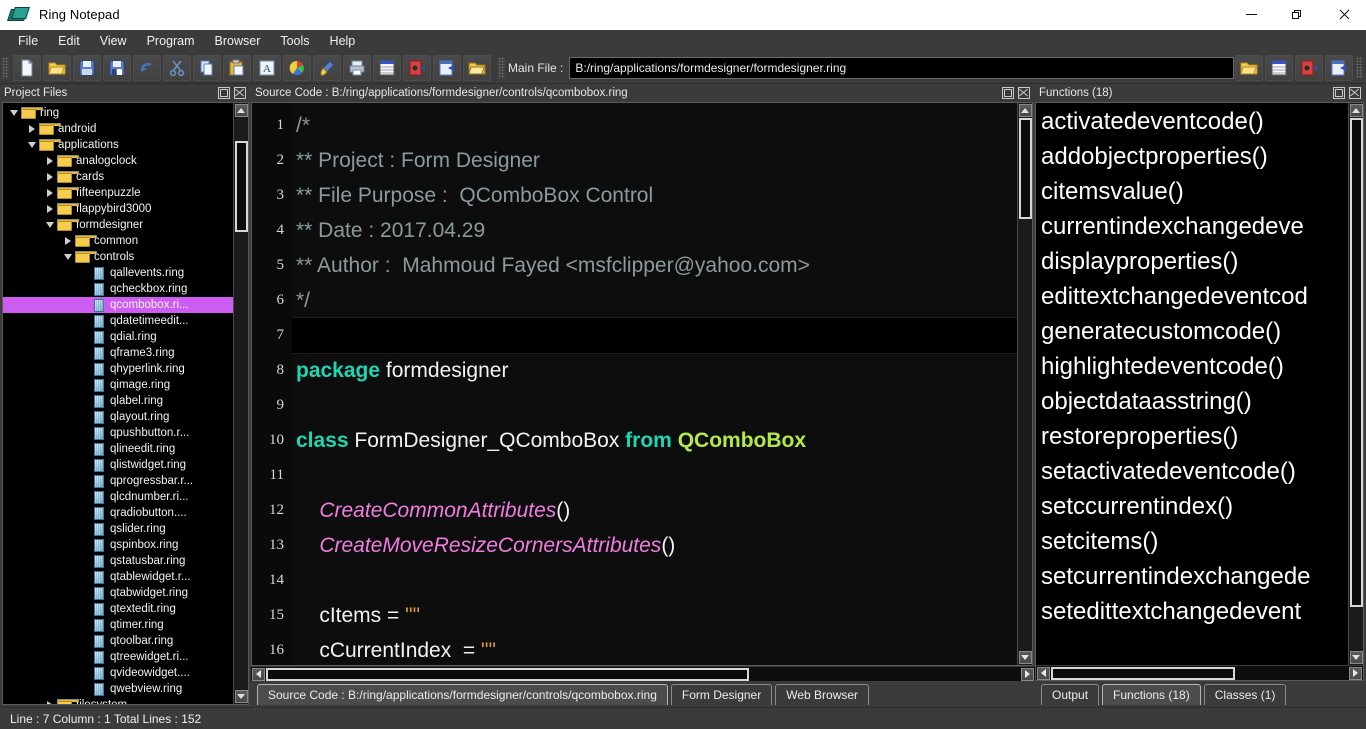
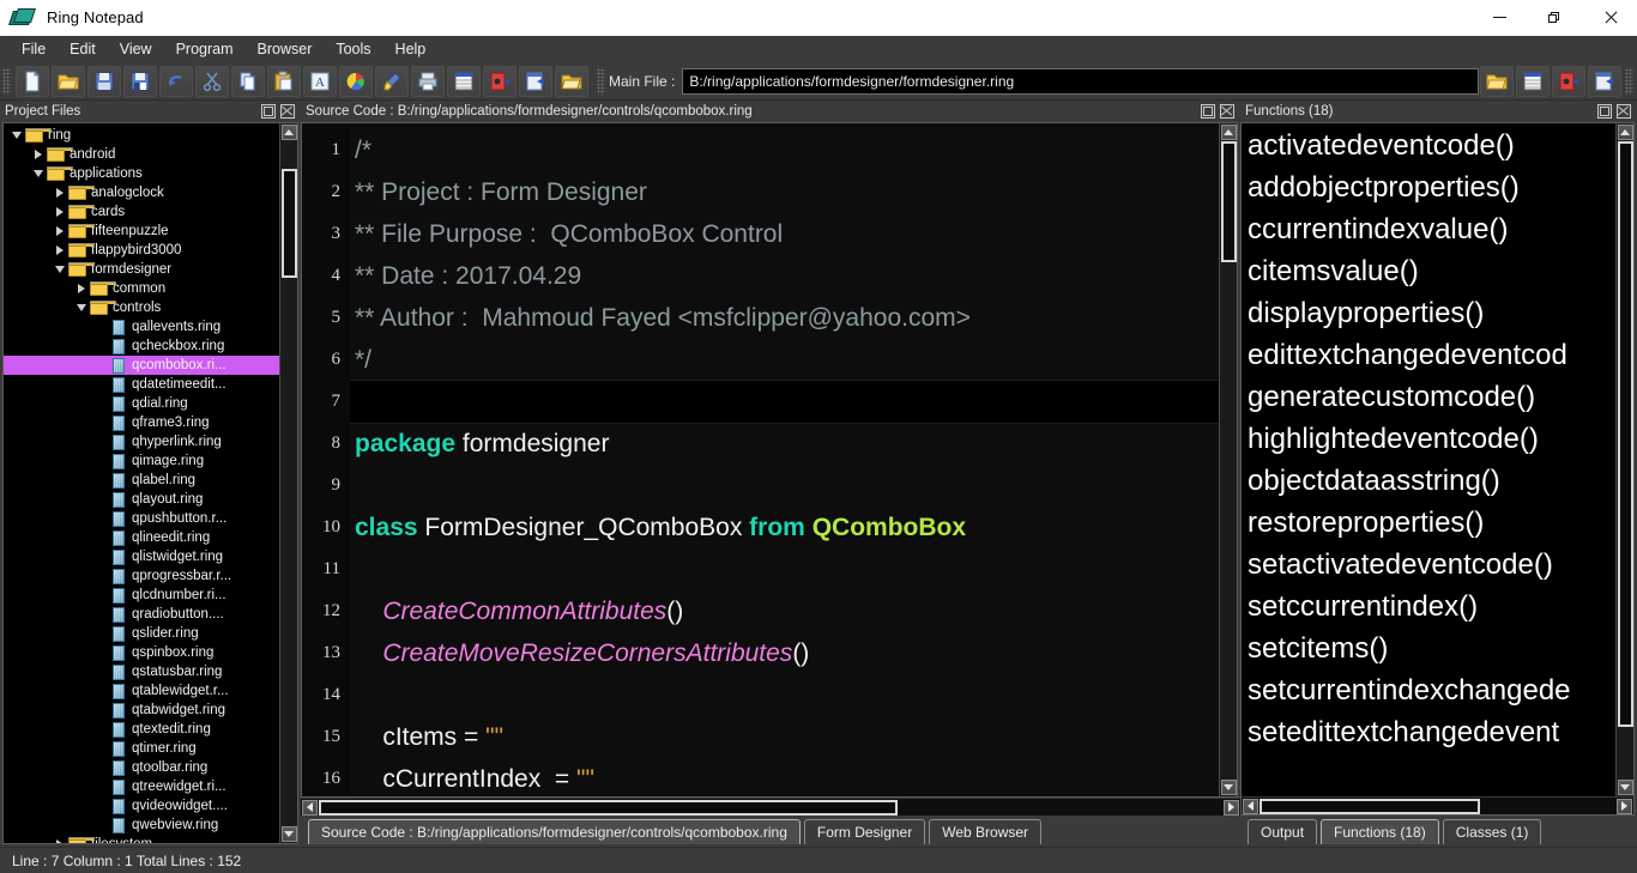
  Ring Notepad
  File
  Edit
  View
  Program
  Browser
  Tools
  Help
  A
  Main File :
  B:/ring/applications/formdesigner/formdesigner.ring
  Project Files
  ring
  android
  applications
  analogclock
  cards
  fifteenpuzzle
  flappybird3000
  formdesigner
  common
  controls
  qallevents.ring
  qcheckbox.ring
  qcombobox.ri...
  qdatetimeedit...
  qdial.ring
  qframe3.ring
  qhyperlink.ring
  qimage.ring
  qlabel.ring
  qlayout.ring
  qpushbutton.r...
  qlineedit.ring
  qlistwidget.ring
  qprogressbar.r...
  qlcdnumber.ri...
  qradiobutton....
  qslider.ring
  qspinbox.ring
  qstatusbar.ring
  qtablewidget.r...
  qtabwidget.ring
  qtextedit.ring
  qtimer.ring
  qtoolbar.ring
  qtreewidget.ri...
  qvideowidget....
  qwebview.ring
  Source Code : B:/ring/applications/formdesigner/controls/qcombobox.ring
  1
  2
  3
  4
  5
  6
  7
  8
  9
  10
  11
  12
  13
  14
  15
  16
  /*
  ** Project : Form Designer
  ** File Purpose : QComboBox Control
  ** Date : 2017.04.29
  ** Author : Mahmoud Fayed <msfclipper@yahoo.com>
  */
  package
  formdesigner
  class
  FormDesigner_QComboBox
  from
  QComboBox
  CreateCommonAttributes
  ()
  CreateMoveResizeCornersAttributes
  ()
  cItems =
  ""
  cCurrentIndex =
  ""
  Source Code : B:/ring/applications/formdesigner/controls/qcombobox.ring
  Form Designer
  Web Browser
  Functions (18)
  activatedeventcode()
  addobjectproperties()
+ ccurrentindexvalue()
  citemsvalue()
- currentindexchangedeve
  displayproperties()
  edittextchangedeventcod
  generatecustomcode()
  highlightedeventcode()
  objectdataasstring()
  restoreproperties()
  setactivatedeventcode()
  setccurrentindex()
  setcitems()
  setcurrentindexchangede
  setedittextchangedevent
  Output
  Functions (18)
  Classes (1)
  Line : 7 Column : 1 Total Lines : 152
